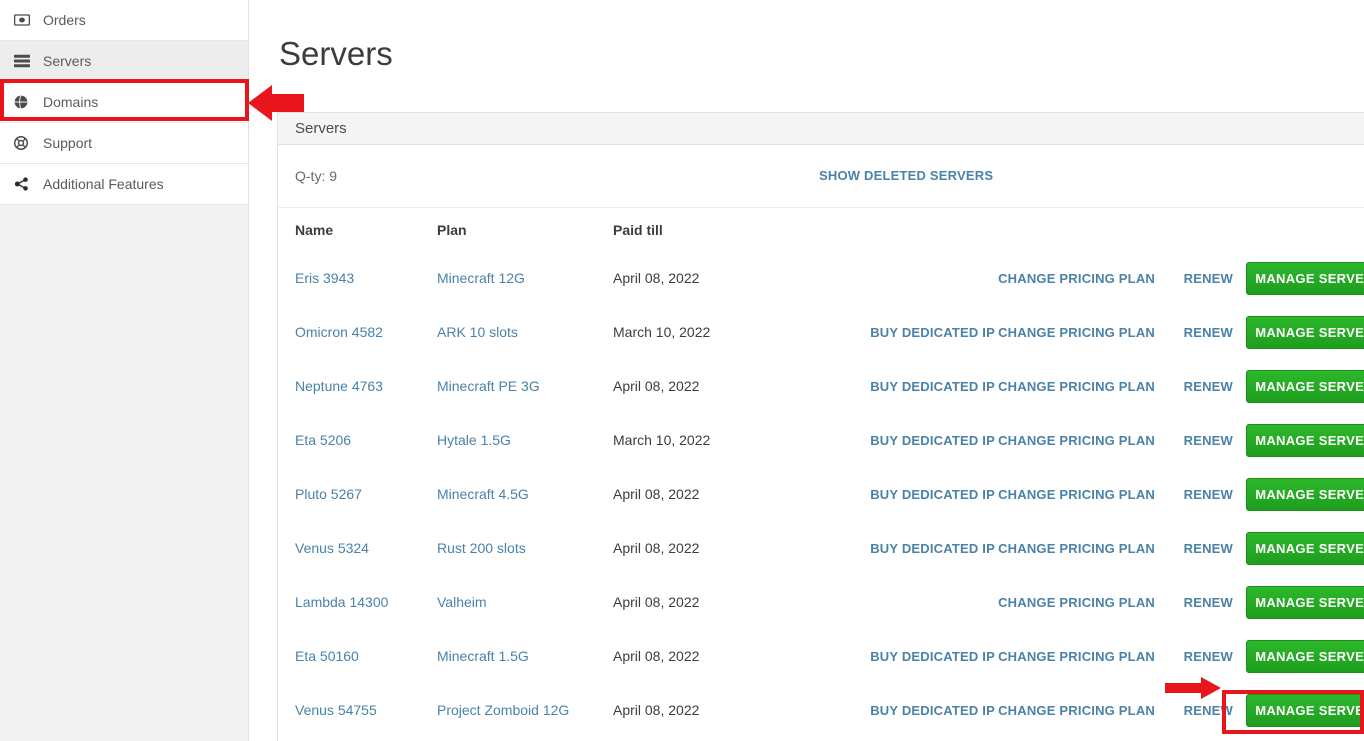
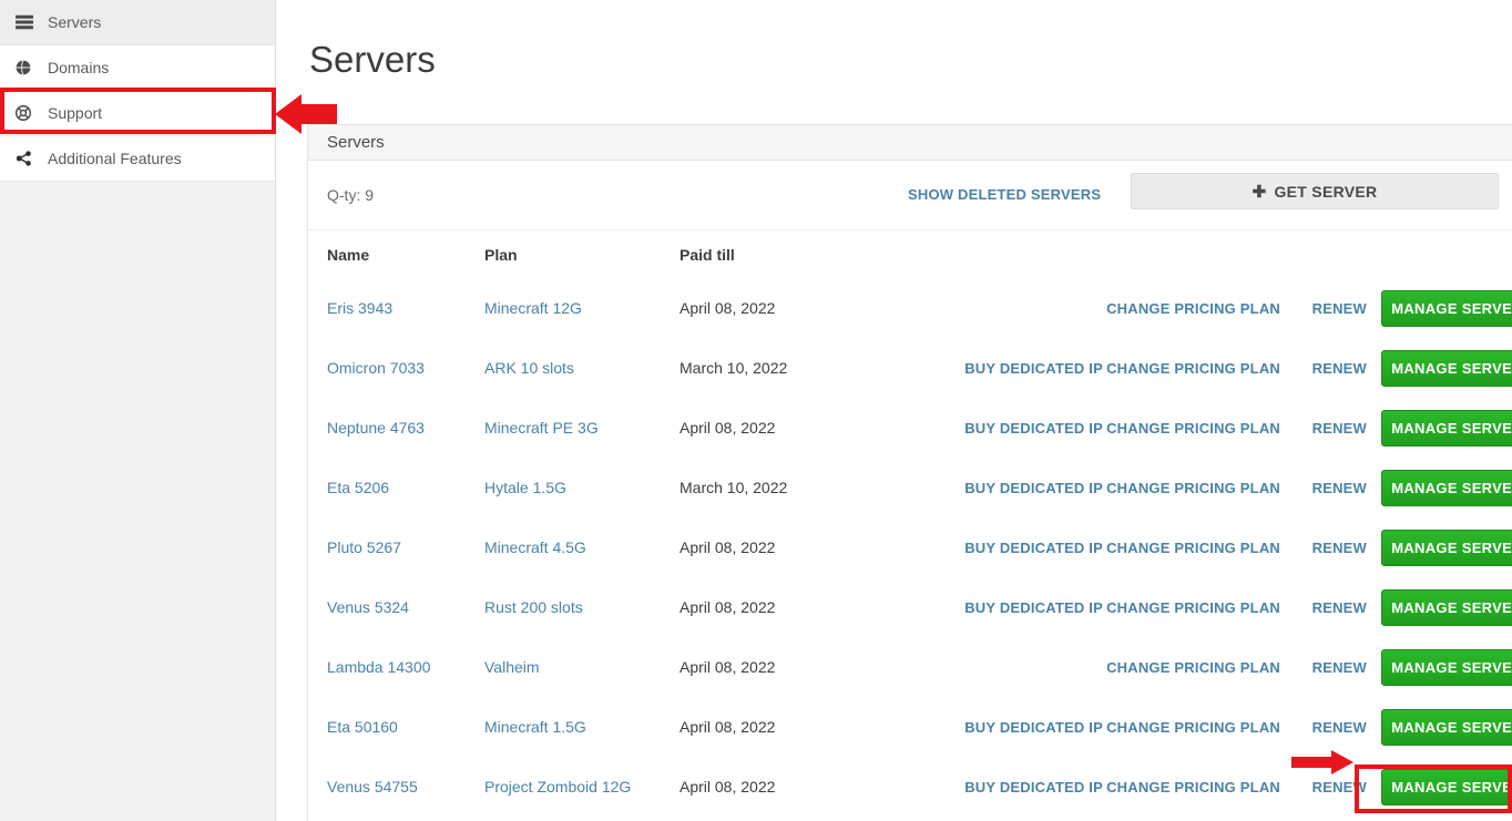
- Orders
  Servers
  Domains
  Support
  Additional Features
  Servers
  Servers
  Q-ty: 9
  SHOW DELETED SERVERS
+ ✚
+ GET SERVER
  Name	Plan	Paid till
  Eris 3943	Minecraft 12G	April 08, 2022		CHANGE PRICING PLAN	RENEW	MANAGE SERVE
- Omicron 4582	ARK 10 slots	March 10, 2022	BUY DEDICATED IP	CHANGE PRICING PLAN	RENEW	MANAGE SERVE
+ Omicron 7033	ARK 10 slots	March 10, 2022	BUY DEDICATED IP	CHANGE PRICING PLAN	RENEW	MANAGE SERVE
  Neptune 4763	Minecraft PE 3G	April 08, 2022	BUY DEDICATED IP	CHANGE PRICING PLAN	RENEW	MANAGE SERVE
  Eta 5206	Hytale 1.5G	March 10, 2022	BUY DEDICATED IP	CHANGE PRICING PLAN	RENEW	MANAGE SERVE
  Pluto 5267	Minecraft 4.5G	April 08, 2022	BUY DEDICATED IP	CHANGE PRICING PLAN	RENEW	MANAGE SERVE
  Venus 5324	Rust 200 slots	April 08, 2022	BUY DEDICATED IP	CHANGE PRICING PLAN	RENEW	MANAGE SERVE
  Lambda 14300	Valheim	April 08, 2022		CHANGE PRICING PLAN	RENEW	MANAGE SERVE
  Eta 50160	Minecraft 1.5G	April 08, 2022	BUY DEDICATED IP	CHANGE PRICING PLAN	RENEW	MANAGE SERVE
  Venus 54755	Project Zomboid 12G	April 08, 2022	BUY DEDICATED IP	CHANGE PRICING PLAN	RENEW	MANAGE SERVE
